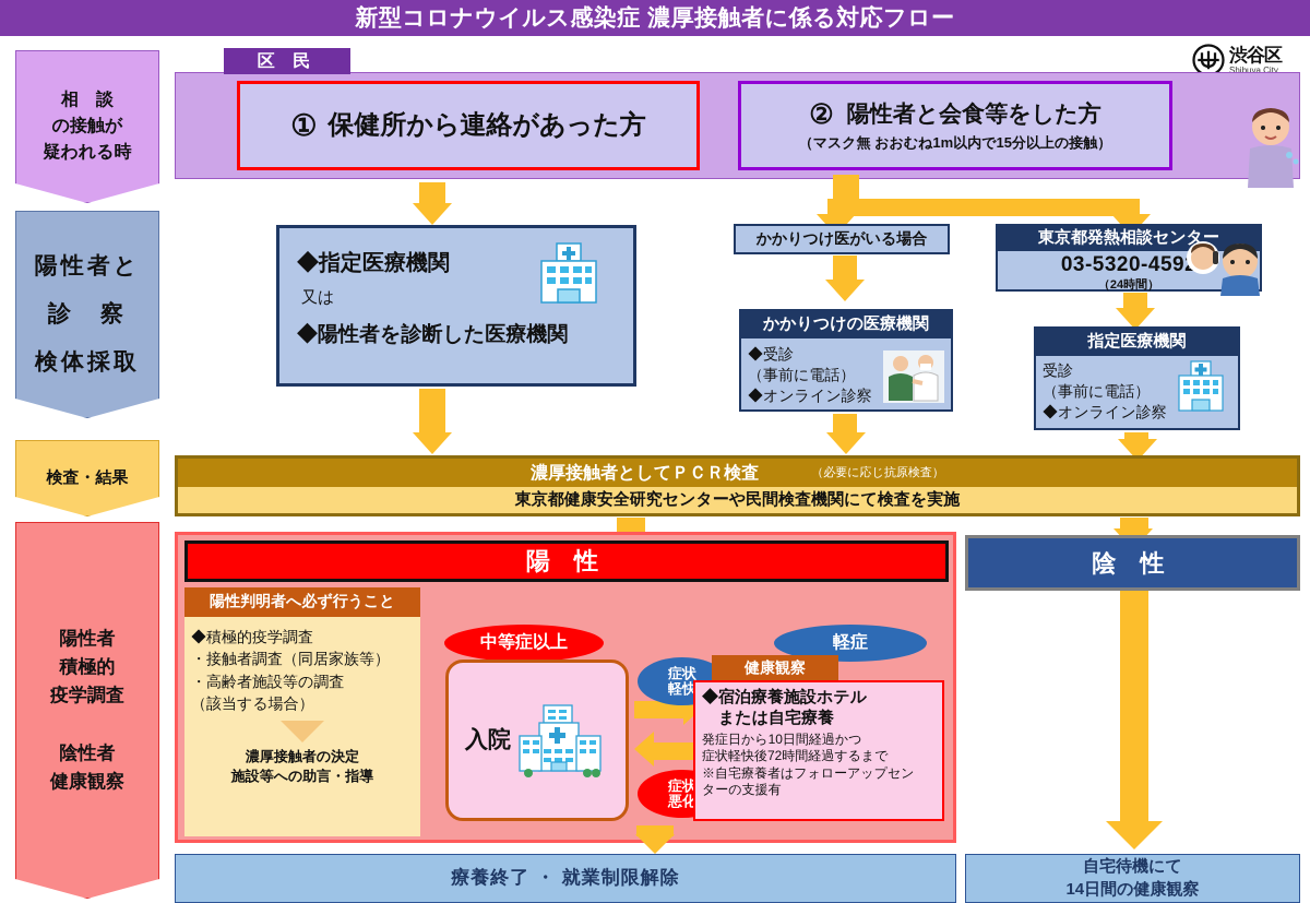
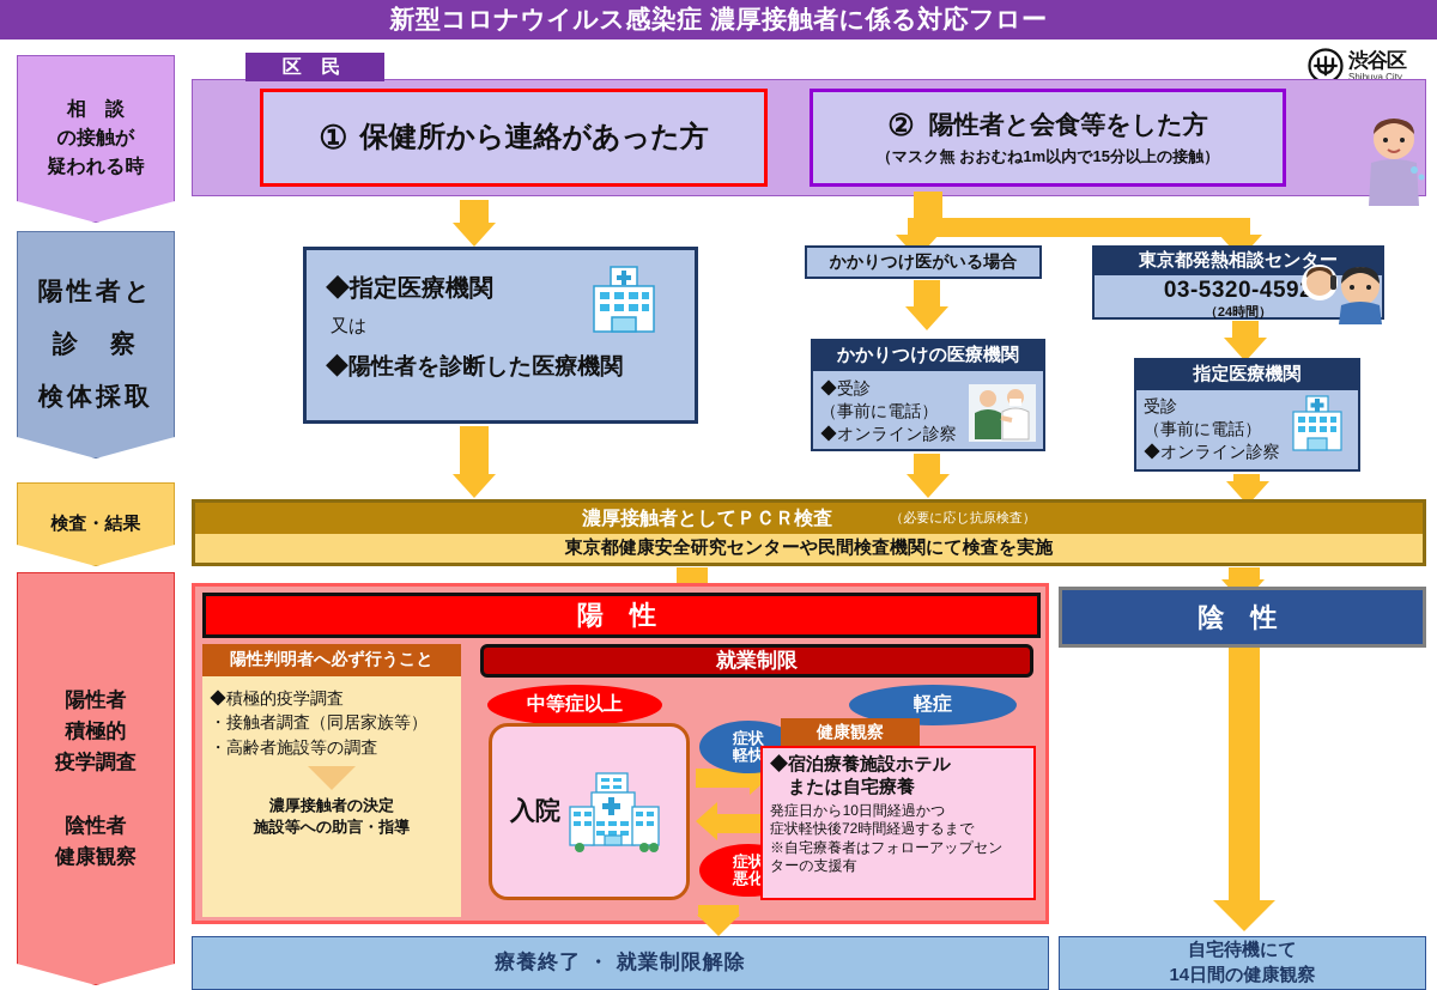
  新型コロナウイルス感染症 濃厚接触者に係る対応フロー
  渋谷区
  Shibuya City
  相 談
  の接触が
  疑われる時
  陽性者と
  診 察
  検体採取
  検査・結果
  陽性者
  積極的
  疫学調査
  陰性者
  健康観察
  区 民
  ①
  保健所から連絡があった方
  ②
  陽性者と会食等をした方
  （マスク無 おおむね1m以内で15分以上の接触）
  ◆指定医療機関
  又は
  ◆陽性者を診断した医療機関
  かかりつけ医がいる場合
  かかりつけの医療機関
  ◆受診
  （事前に電話）
  ◆オンライン診察
  東京都発熱相談センター
  03-5320-459
  （24時間）
  指定医療機関
  受診
  （事前に電話）
  ◆オンライン診察
  濃厚接触者としてＰＣＲ検査
  （必要に応じ抗原検査）
  東京都健康安全研究センターや民間検査機関にて検査を実施
  陽 性
  陽性判明者へ必ず行うこと
  ◆積極的疫学調査
  ・接触者調査（同居家族等）
  ・高齢者施設等の調査
- （該当する場合）
  濃厚接触者の決定
  施設等への助言・指導
+ 就業制限
  中等症以上
  軽症
  入院
  症状
  軽快
  症状
  悪化
  健康観察
  ◆宿泊療養施設ホテル
  または自宅療養
  発症日から10日間経過かつ
  症状軽快後72時間経過するまで
  ※自宅療養者はフォローアップセン
  ターの支援有
  陰 性
  療養終了 ・ 就業制限解除
  自宅待機にて
  14日間の健康観察
